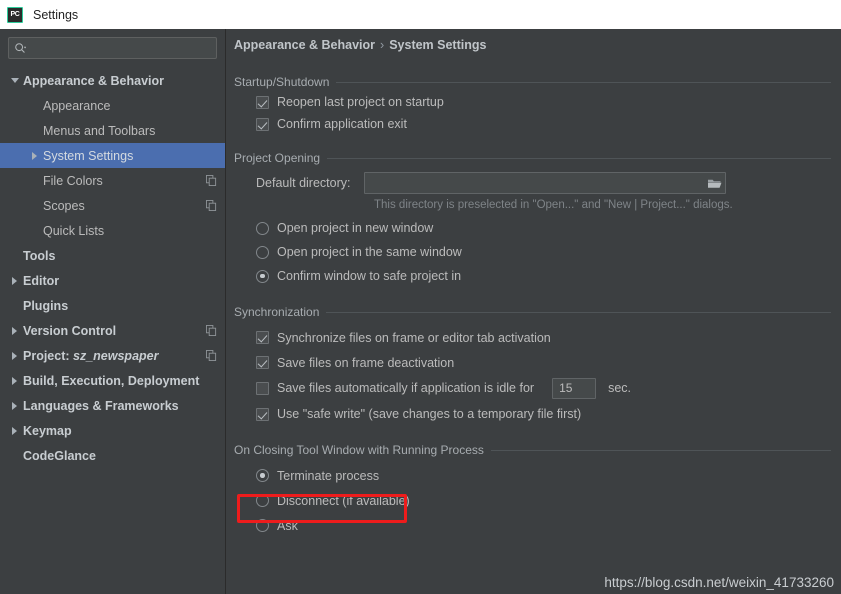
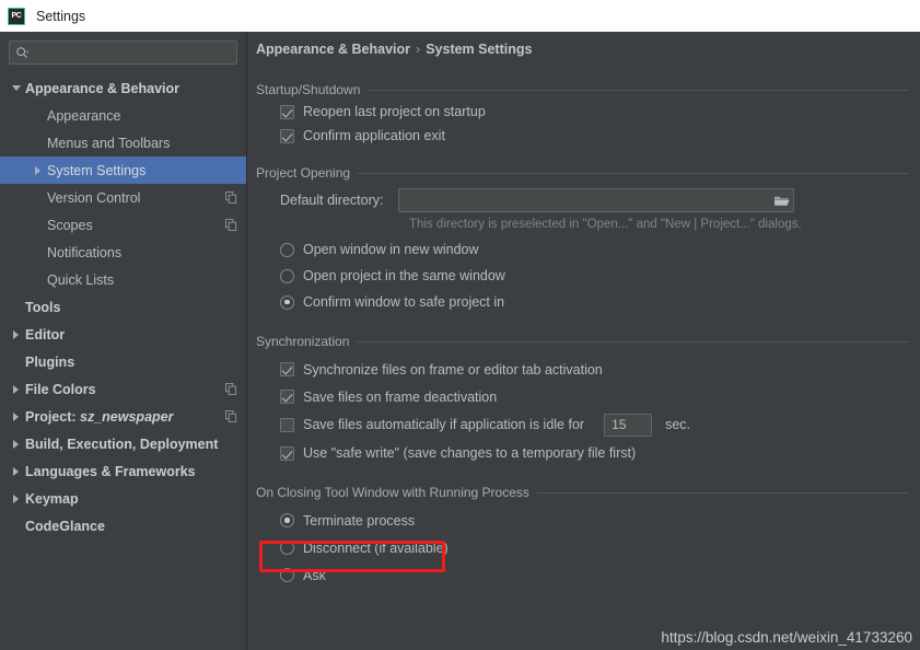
  Settings
  Appearance & Behavior
  Appearance
  Menus and Toolbars
  System Settings
- File Colors
+ Version Control
  Scopes
+ Notifications
  Quick Lists
  Tools
  Editor
  Plugins
- Version Control
+ File Colors
  Project: sz_newspaper
  Build, Execution, Deployment
  Languages & Frameworks
  Keymap
  CodeGlance
  Appearance & Behavior › System Settings
  Startup/Shutdown
  Reopen last project on startup
  Confirm application exit
  Project Opening
  Default directory:
  This directory is preselected in "Open..." and "New | Project..." dialogs.
- Open project in new window
+ Open window in new window
  Open project in the same window
  Confirm window to safe project in
  Synchronization
  Synchronize files on frame or editor tab activation
  Save files on frame deactivation
  Save files automatically if application is idle for
  15
  sec.
  Use "safe write" (save changes to a temporary file first)
  On Closing Tool Window with Running Process
  Terminate process
  Disconnect (if available)
  Ask
  https://blog.csdn.net/weixin_41733260
